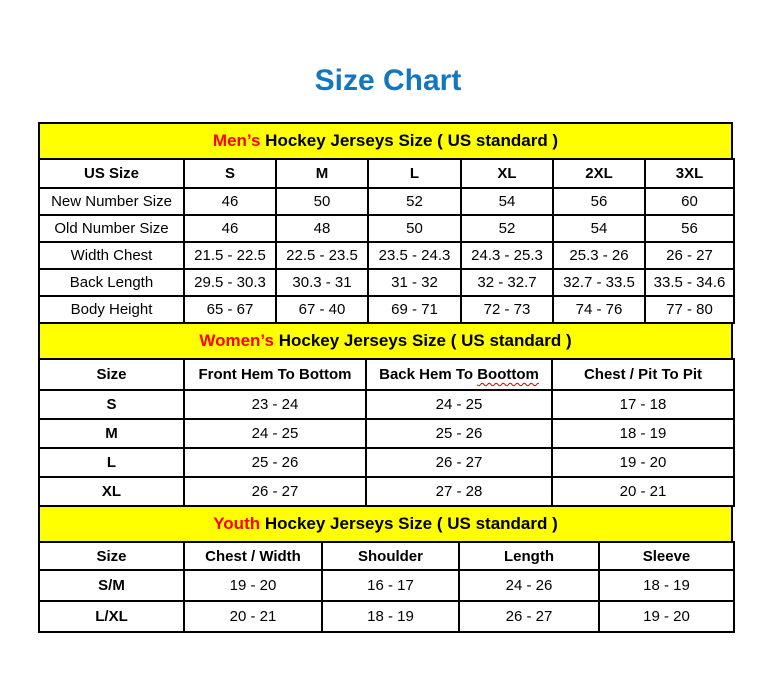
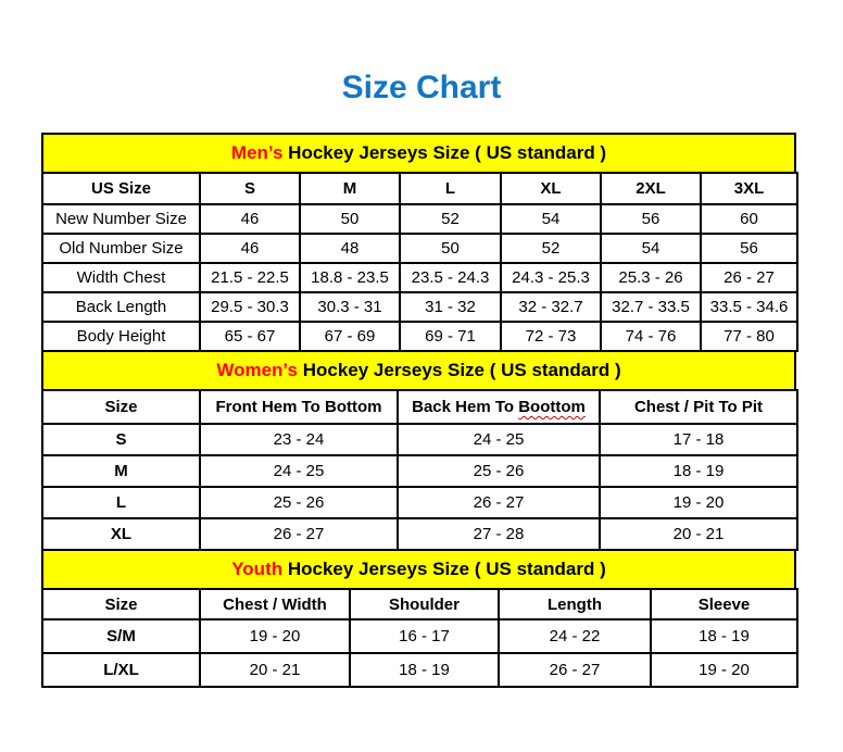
  Size Chart
  Men’s
  Hockey Jerseys Size ( US standard )
  US Size	S	M	L	XL	2XL	3XL
  New Number Size	46	50	52	54	56	60
  Old Number Size	46	48	50	52	54	56
- Width Chest	21.5 - 22.5	22.5 - 23.5	23.5 - 24.3	24.3 - 25.3	25.3 - 26	26 - 27
+ Width Chest	21.5 - 22.5	18.8 - 23.5	23.5 - 24.3	24.3 - 25.3	25.3 - 26	26 - 27
  Back Length	29.5 - 30.3	30.3 - 31	31 - 32	32 - 32.7	32.7 - 33.5	33.5 - 34.6
- Body Height	65 - 67	67 - 40	69 - 71	72 - 73	74 - 76	77 - 80
+ Body Height	65 - 67	67 - 69	69 - 71	72 - 73	74 - 76	77 - 80
  Women’s
  Hockey Jerseys Size ( US standard )
  Size	Front Hem To Bottom	Back Hem To Boottom	Chest / Pit To Pit
  S	23 - 24	24 - 25	17 - 18
  M	24 - 25	25 - 26	18 - 19
  L	25 - 26	26 - 27	19 - 20
  XL	26 - 27	27 - 28	20 - 21
  Youth
  Hockey Jerseys Size ( US standard )
  Size	Chest / Width	Shoulder	Length	Sleeve
- S/M	19 - 20	16 - 17	24 - 26	18 - 19
+ S/M	19 - 20	16 - 17	24 - 22	18 - 19
  L/XL	20 - 21	18 - 19	26 - 27	19 - 20
